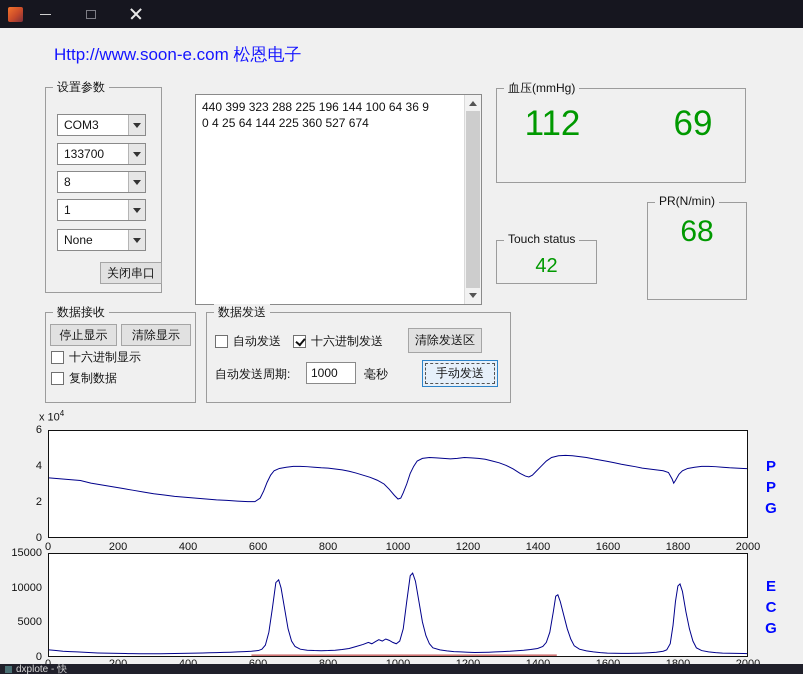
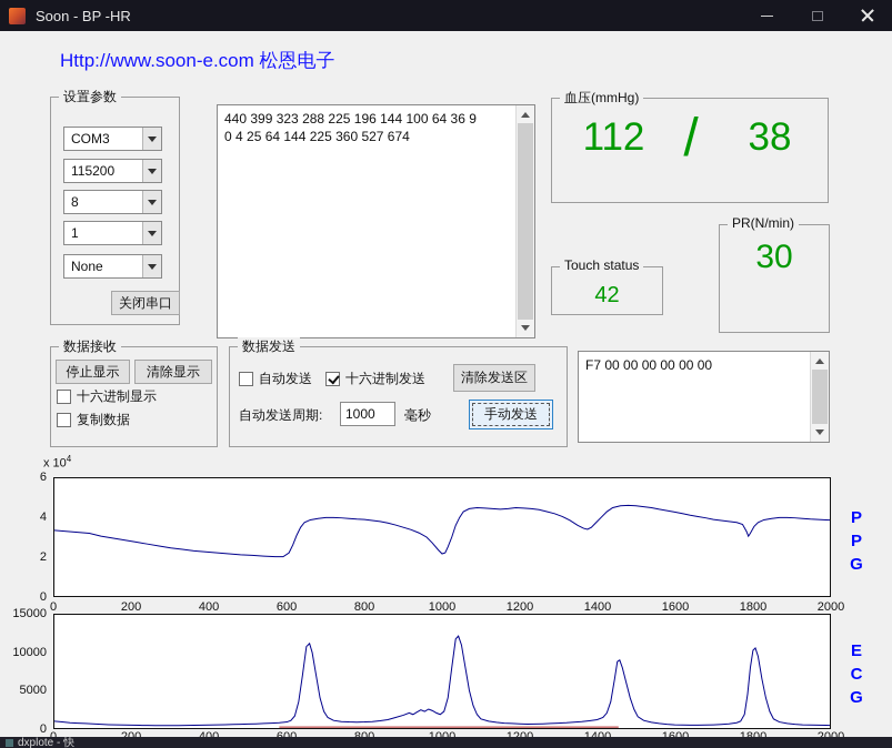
+ Soon - BP -HR
  Http://www.soon-e.com 松恩电子
  设置参数
  COM3
- 133700
+ 115200
  8
  1
  None
  关闭串口
  440 399 323 288 225 196 144 100 64 36 9
  0 4 25 64 144 225 360 527 674
  血压(mmHg)
  112
+ /
- 69
+ 38
  PR(N/min)
- 68
+ 30
  Touch status
  42
  数据接收
  停止显示
  清除显示
  十六进制显示
  复制数据
  数据发送
  自动发送
  十六进制发送
  清除发送区
  自动发送周期:
  1000
  毫秒
  手动发送
+ F7 00 00 00 00 00 00
  x 104
  6
  4
  2
  0
  0
  200
  400
  600
  800
  1000
  1200
  1400
  1600
  1800
  2000
  PPG
  15000
  10000
  5000
  0
  ECG
  dxplote - 快
